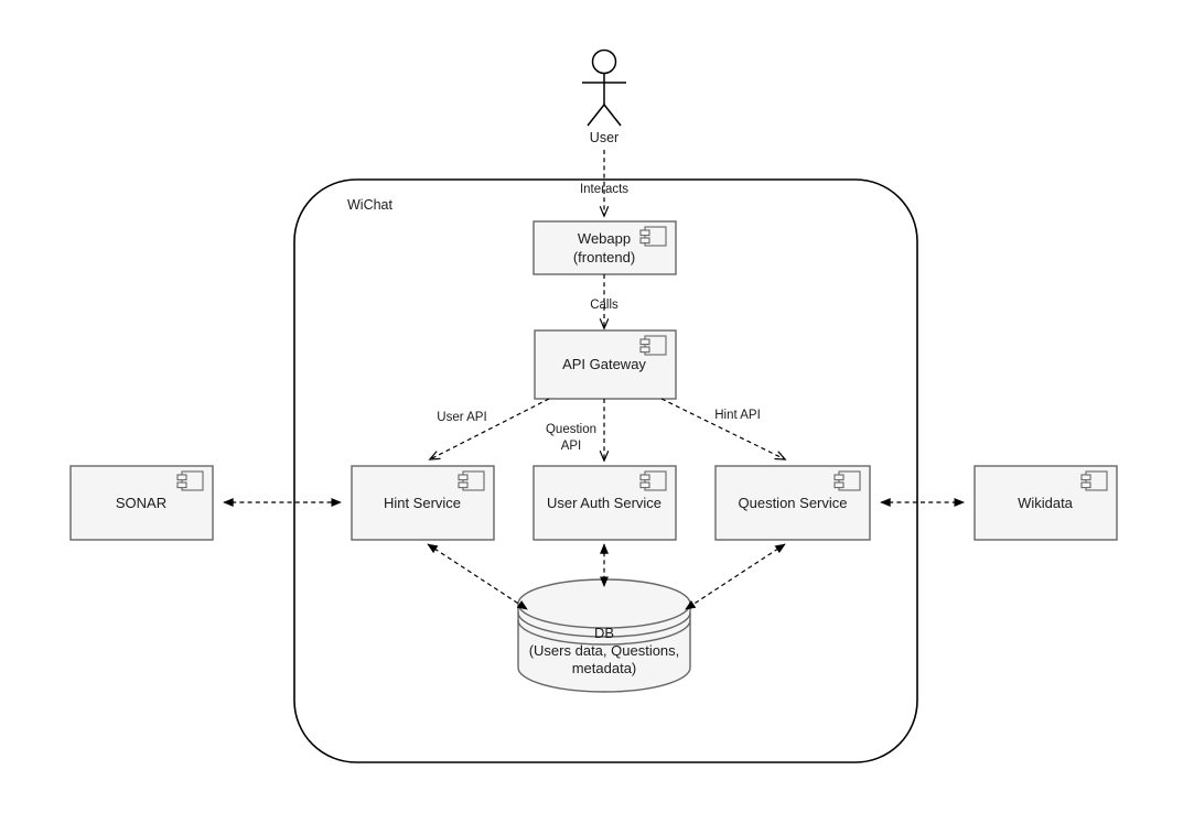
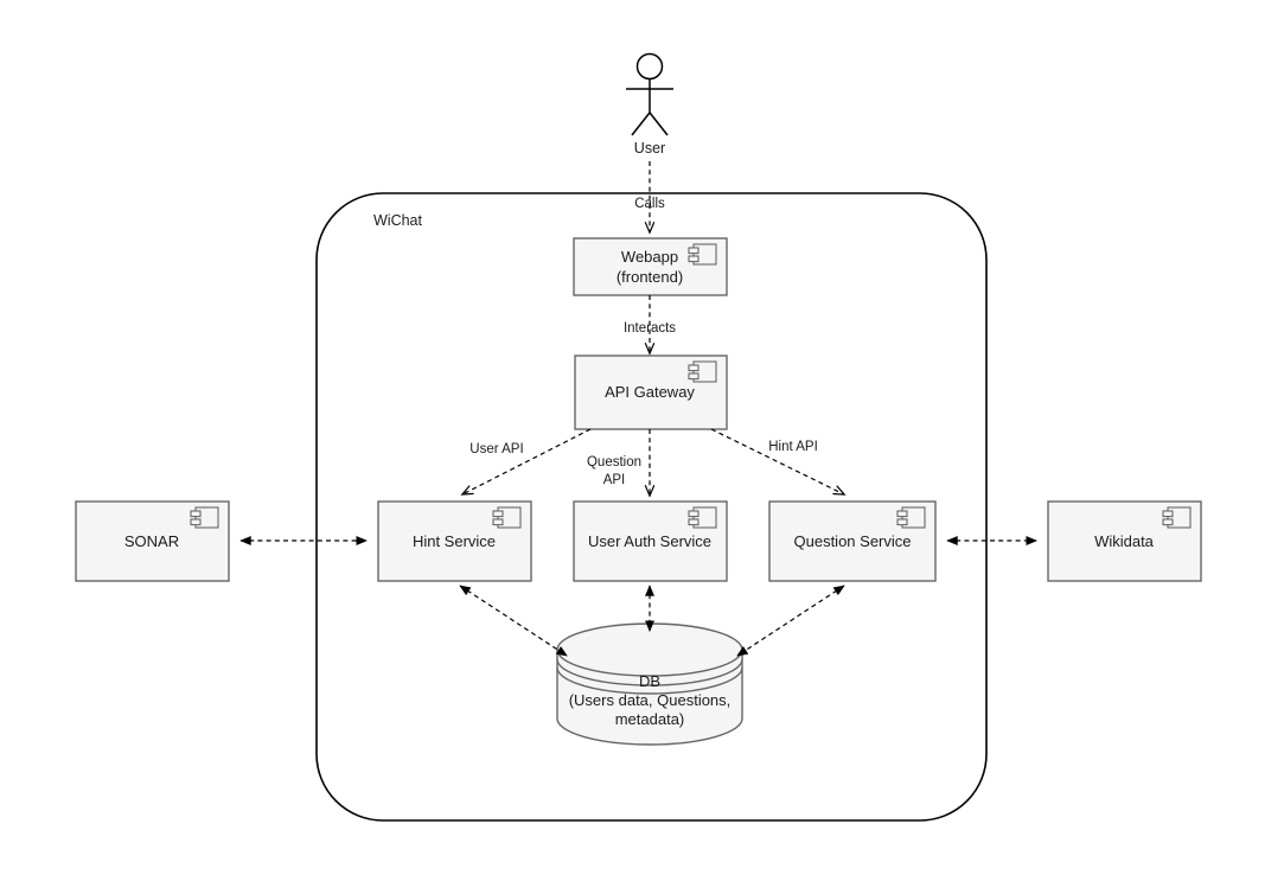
  WiChat
  User
- Interacts
+ Calls
  Webapp
  (frontend)
- Calls
+ Interacts
  API Gateway
  User API
  Question
  API
  Hint API
  Hint Service
  User Auth Service
  Question Service
  SONAR
  Wikidata
  DB
  (Users data, Questions,
  metadata)
